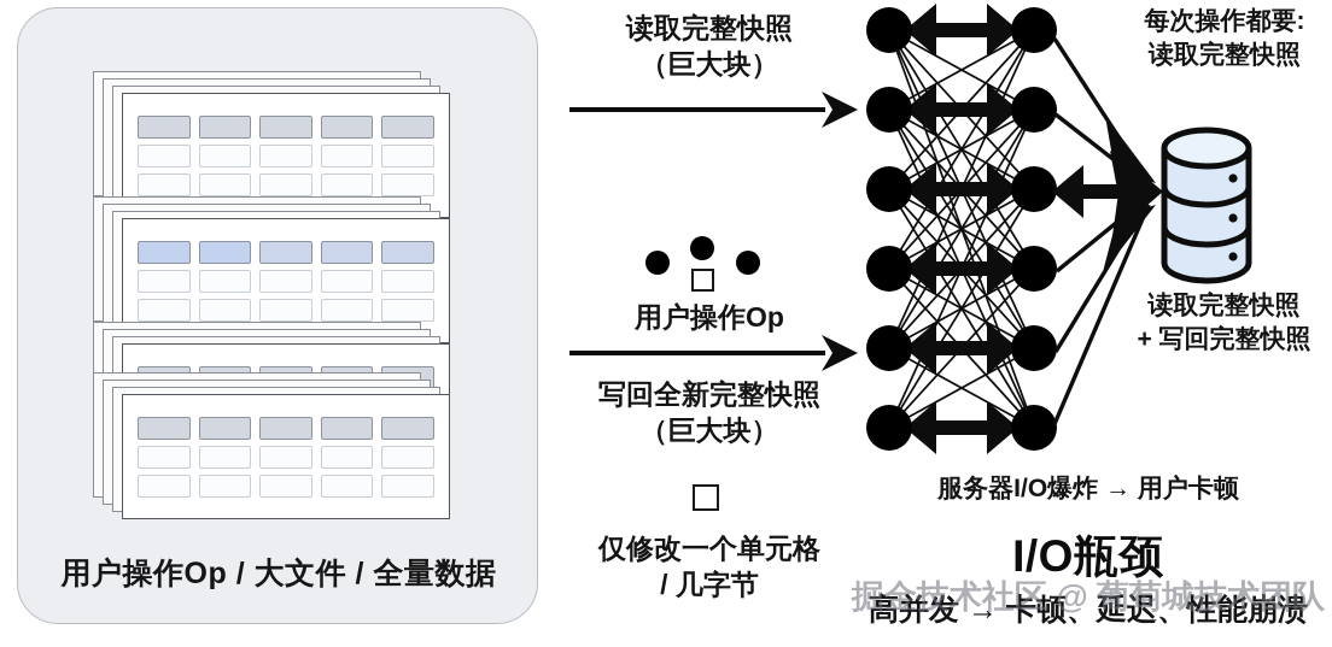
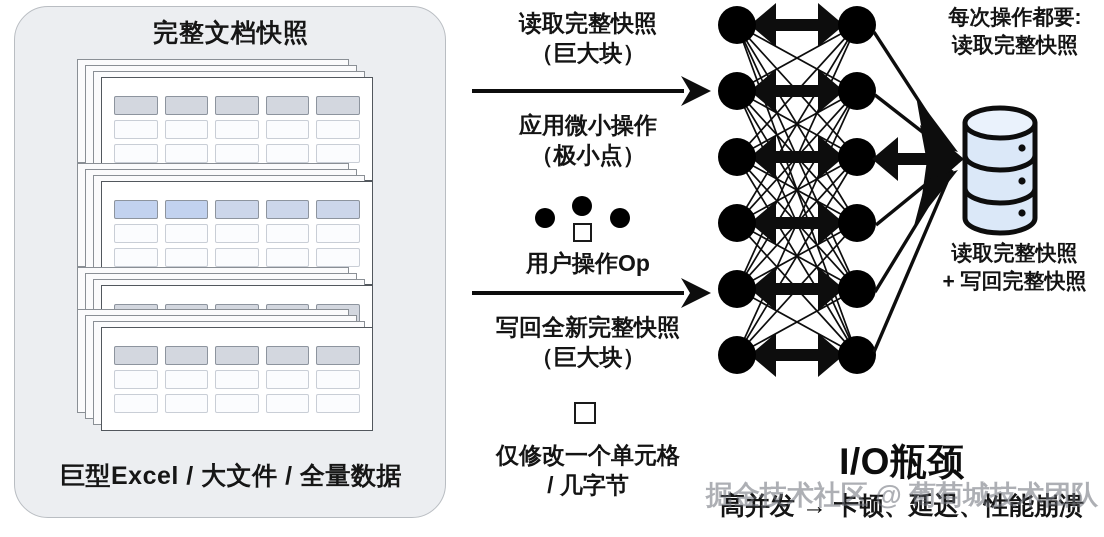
+ 完整文档快照
- 用户操作Op / 大文件 / 全量数据
+ 巨型Excel / 大文件 / 全量数据
  读取完整快照
  （巨大块）
+ 应用微小操作
+ （极小点）
  用户操作Op
  写回全新完整快照
  （巨大块）
  仅修改一个单元格
  / 几字节
  每次操作都要:
  读取完整快照
  读取完整快照
  + 写回完整快照
- 服务器I/O爆炸 → 用户卡顿
  I/O瓶颈
  高并发 → 卡顿、延迟、性能崩溃
  掘金技术社区 @ 葡萄城技术团队
